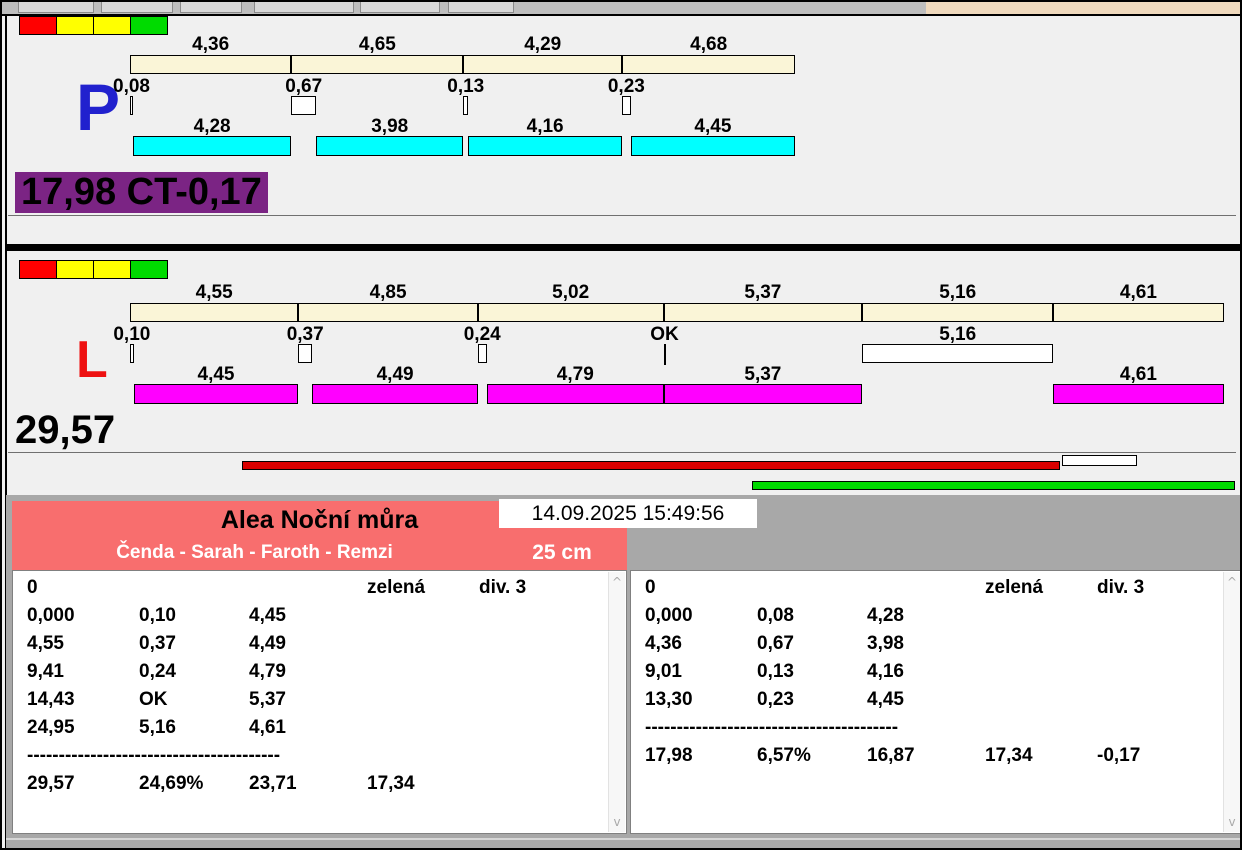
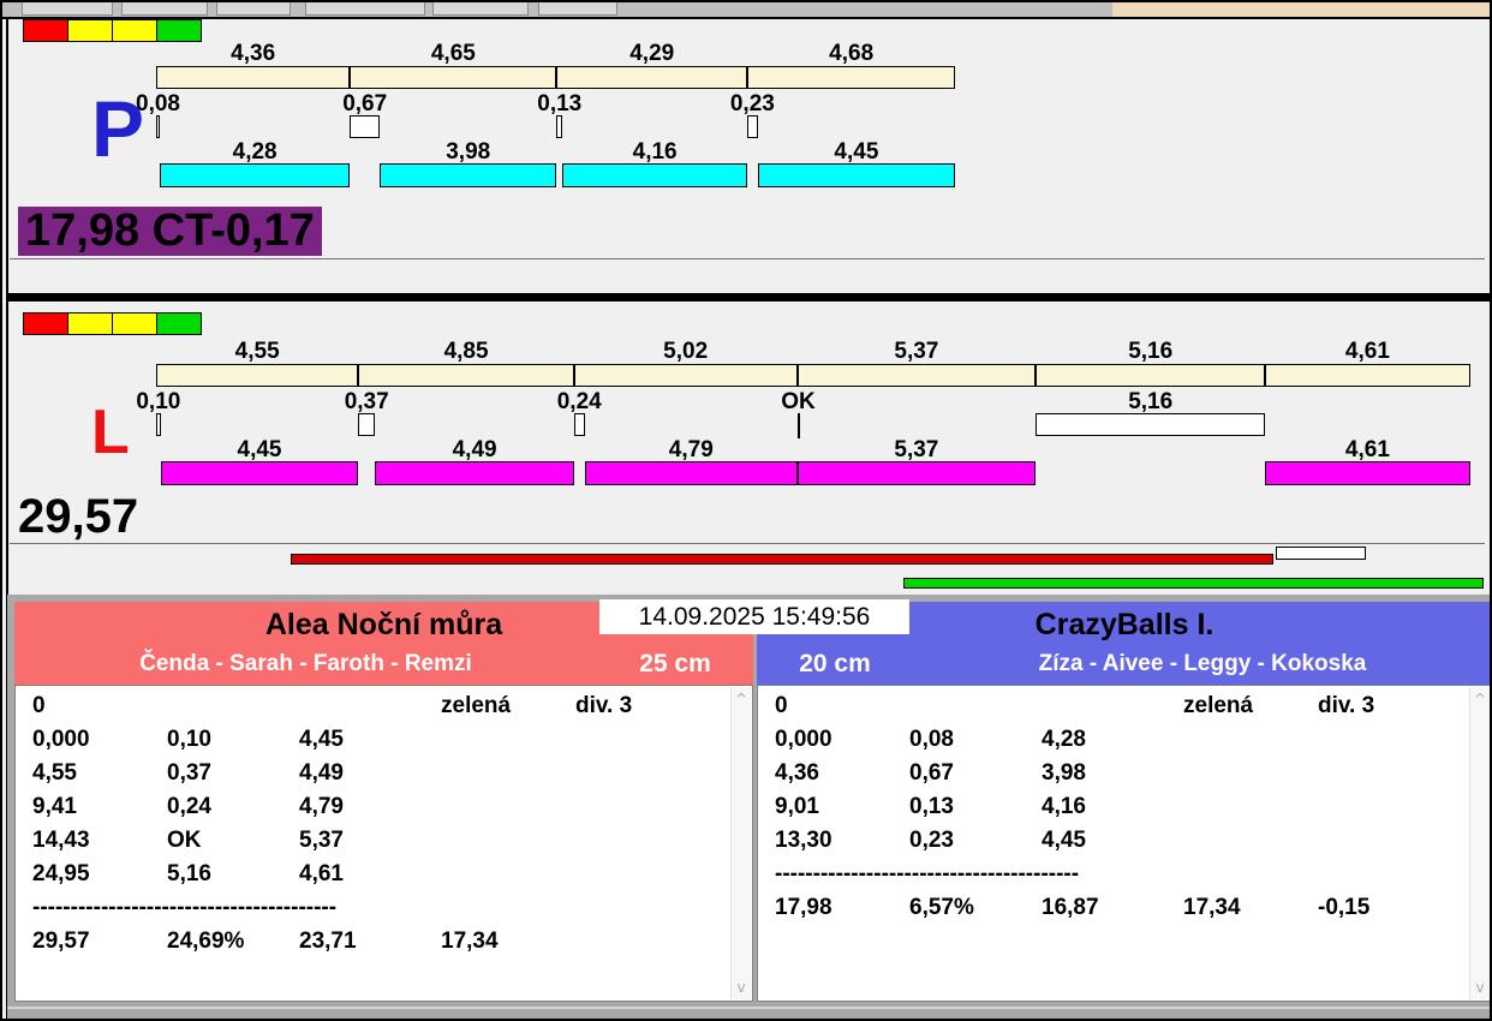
  P
  4,36
  0,08
  4,28
  4,65
  0,67
  3,98
  4,29
  0,13
  4,16
  4,68
  0,23
  4,45
  17,98 CT-0,17
  L
  4,55
  0,10
  4,45
  4,85
  0,37
  4,49
  5,02
  0,24
  4,79
  5,37
  OK
  5,37
  5,16
  5,16
  4,61
  4,61
  29,57
  14.09.2025 15:49:56
  Alea Noční můra
  Čenda - Sarah - Faroth - Remzi
  25 cm
+ CrazyBalls I.
+ 20 cm
+ Zíza - Aivee - Leggy - Kokoska
  0
  zelená
  div. 3
  0,000
  0,10
  4,45
  4,55
  0,37
  4,49
  9,41
  0,24
  4,79
  14,43
  OK
  5,37
  24,95
  5,16
  4,61
  ----------------------------------------
  29,57
  24,69%
  23,71
  17,34
  ^
  v
  0
  zelená
  div. 3
  0,000
  0,08
  4,28
  4,36
  0,67
  3,98
  9,01
  0,13
  4,16
  13,30
  0,23
  4,45
  ----------------------------------------
  17,98
  6,57%
  16,87
  17,34
- -0,17
+ -0,15
  ^
  v
